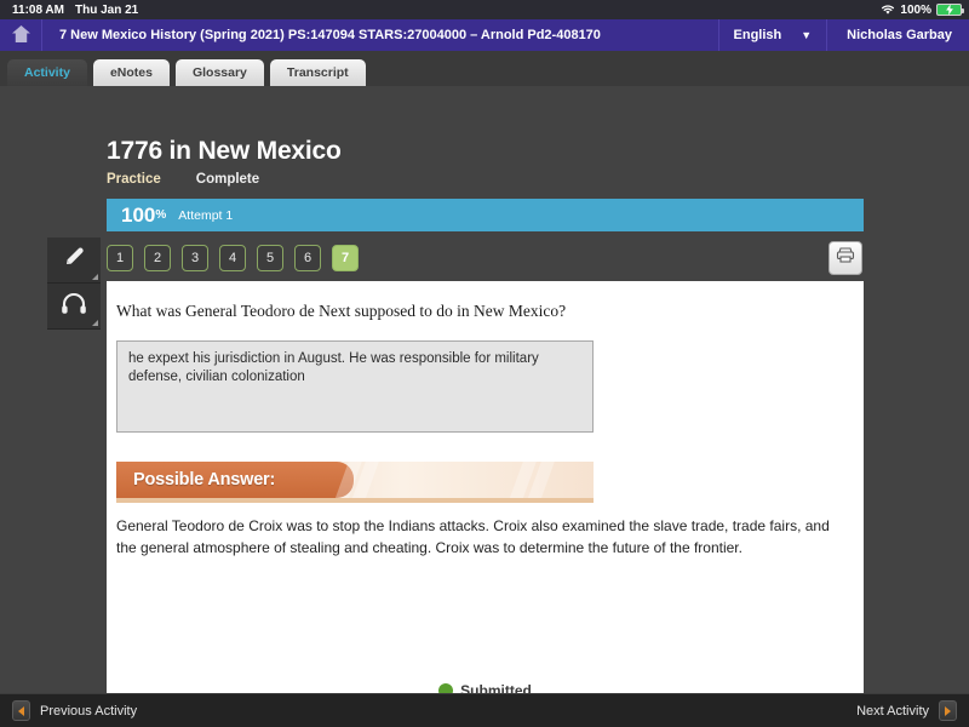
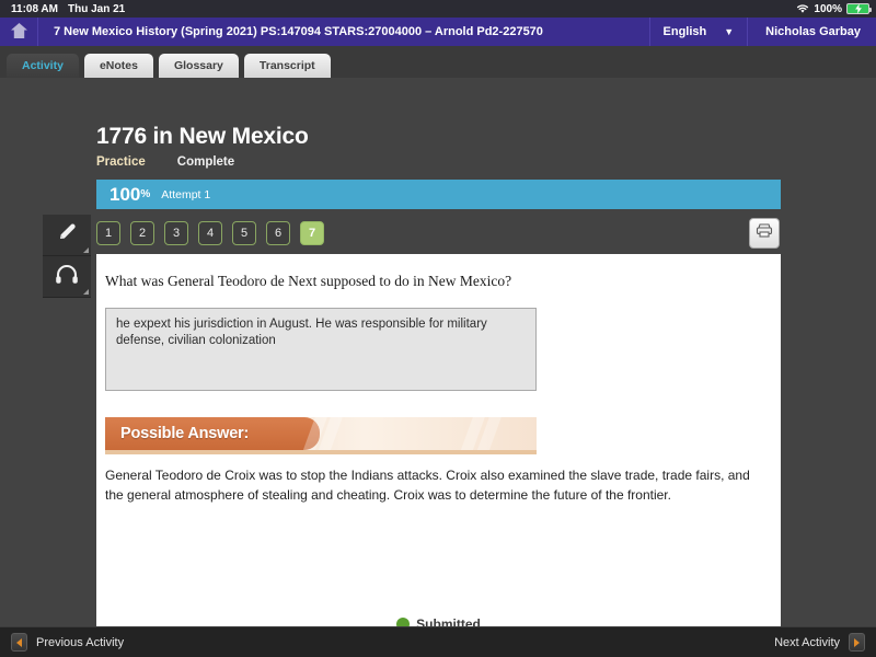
  11:08 AM
  Thu Jan 21
  100%
- 7 New Mexico History (Spring 2021) PS:147094 STARS:27004000 – Arnold Pd2-408170
+ 7 New Mexico History (Spring 2021) PS:147094 STARS:27004000 – Arnold Pd2-227570
  English
  ▼
  Nicholas Garbay
  Activity
  eNotes
  Glossary
  Transcript
  1776 in New Mexico
  Practice
  Complete
  100
  %
  Attempt 1
  1
  2
  3
  4
  5
  6
  7
  What was General Teodoro de Next supposed to do in New Mexico?
  he expext his jurisdiction in August. He was responsible for military defense, civilian colonization
  Possible Answer:
  General Teodoro de Croix was to stop the Indians attacks. Croix also examined the slave trade, trade fairs, and the general atmosphere of stealing and cheating. Croix was to determine the future of the frontier.
  Submitted
  Previous Activity
  Next Activity
